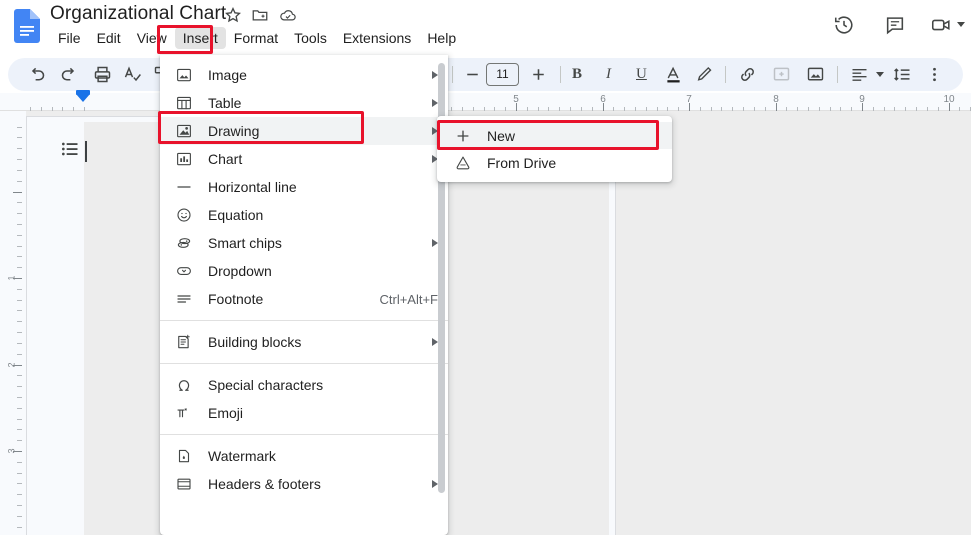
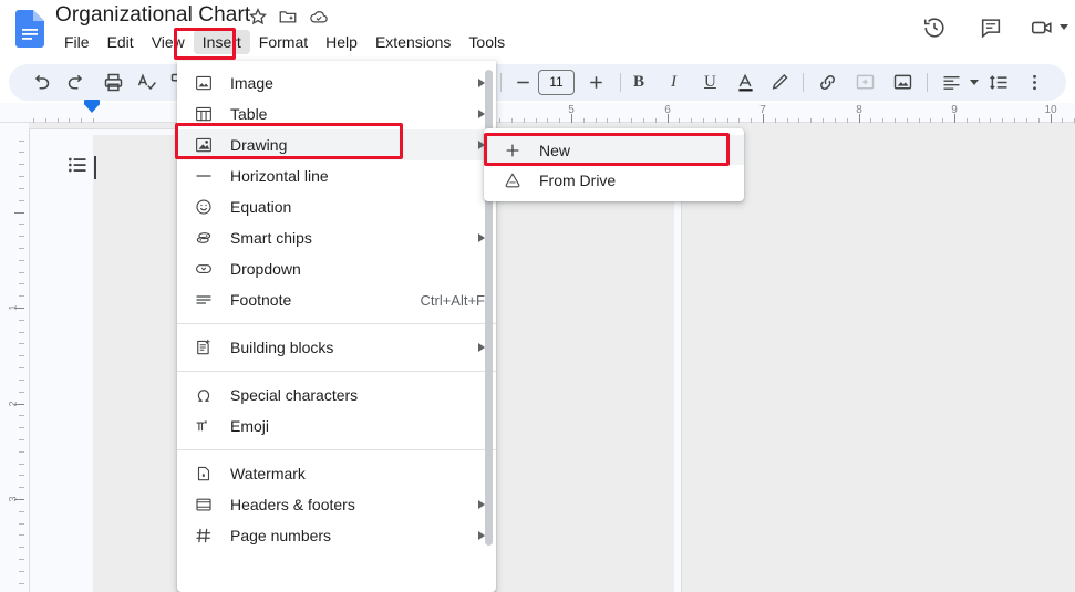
  Organizational Chart
  File
  Edit
  View
  Insert
  Format
- Tools
+ Help
  Extensions
- Help
+ Tools
  11
  B
  I
  U
  5
  6
  7
  8
  9
  10
  Image
  Table
  Drawing
- Chart
  Horizontal line
  Equation
  Smart chips
  Dropdown
  Footnote
  Ctrl+Alt+F
  Building blocks
  Special characters
  Emoji
  Watermark
  Headers & footers
+ Page numbers
  New
  From Drive
